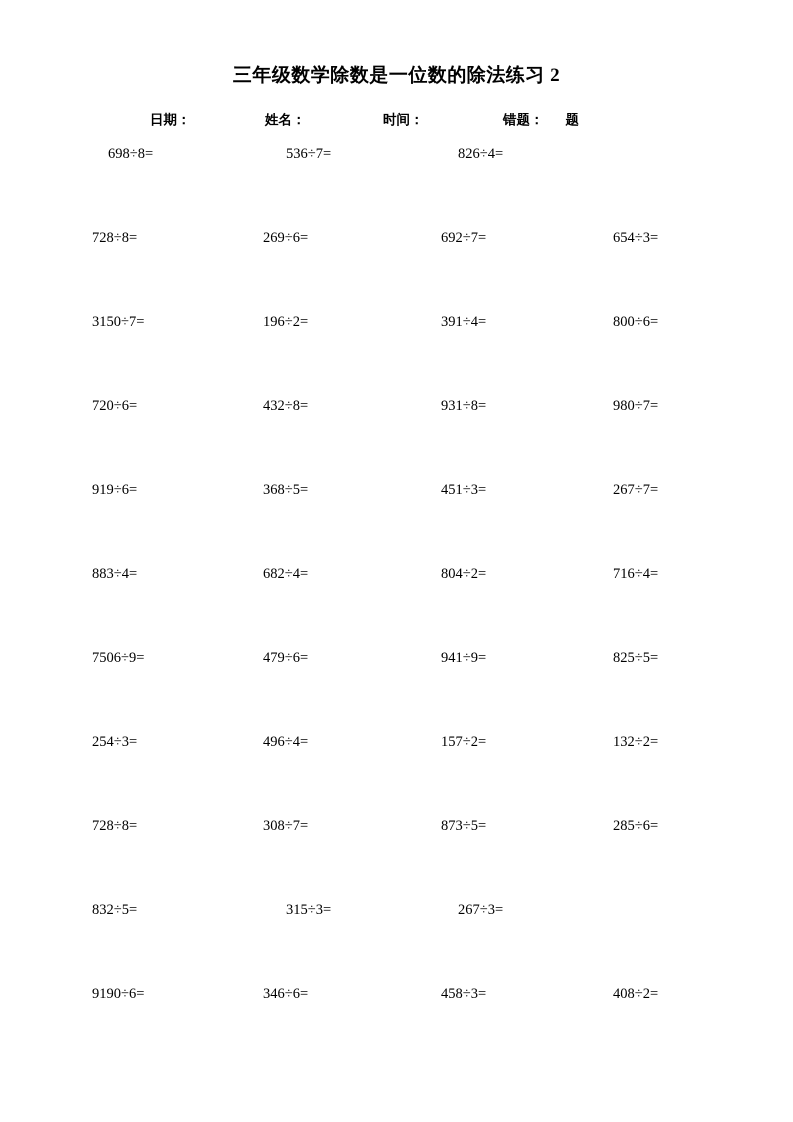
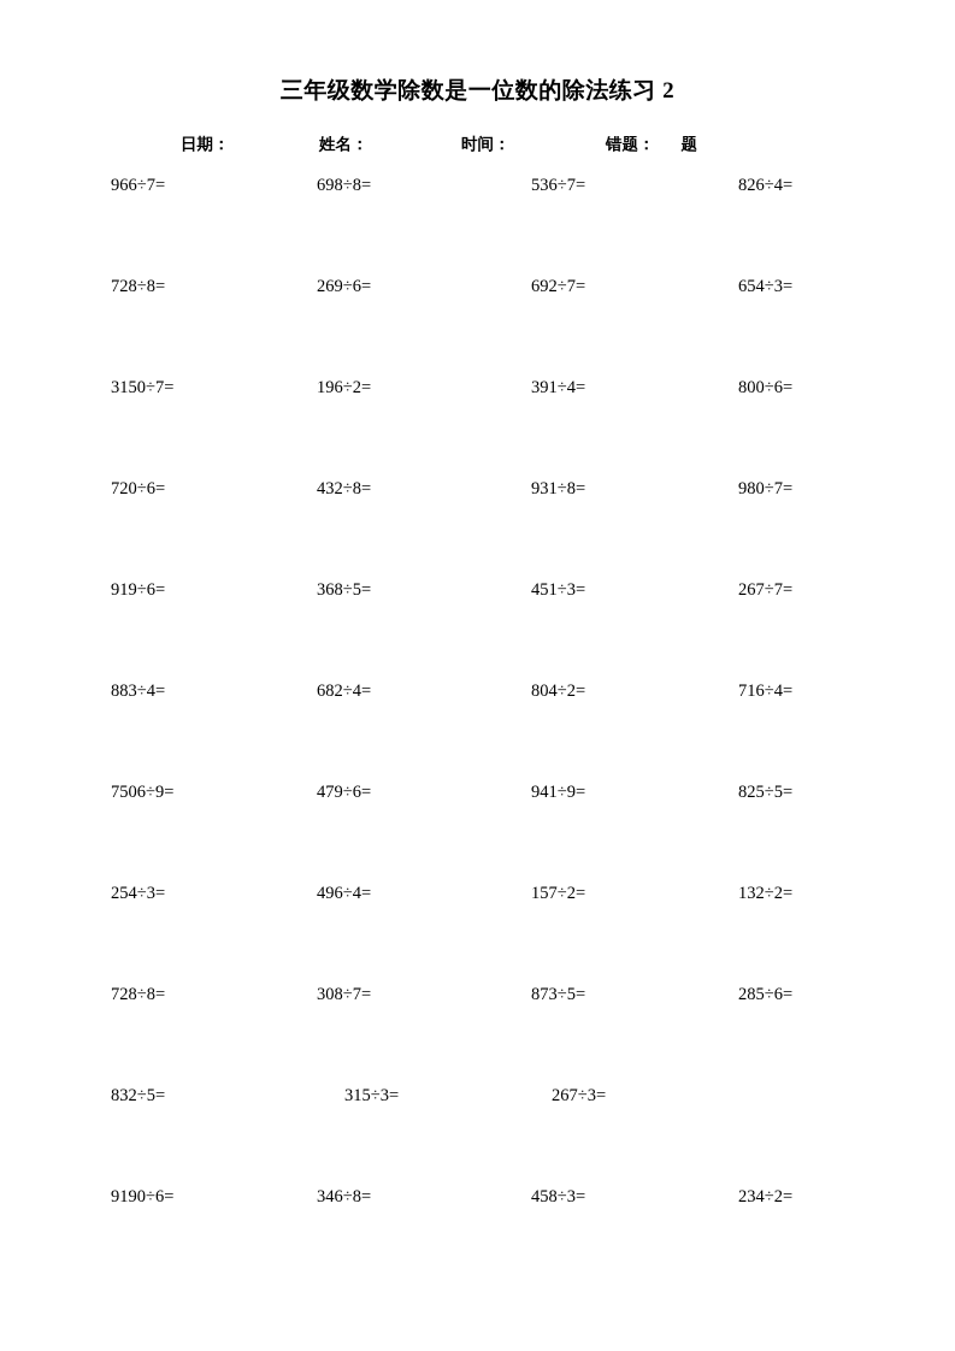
  三年级数学除数是一位数的除法练习 2
  日期：
  姓名：
  时间：
  错题： 题
+ 966÷7=
  698÷8=
  536÷7=
  826÷4=
  728÷8=
  269÷6=
  692÷7=
  654÷3=
  3150÷7=
  196÷2=
  391÷4=
  800÷6=
  720÷6=
  432÷8=
  931÷8=
  980÷7=
  919÷6=
  368÷5=
  451÷3=
  267÷7=
  883÷4=
  682÷4=
  804÷2=
  716÷4=
  7506÷9=
  479÷6=
  941÷9=
  825÷5=
  254÷3=
  496÷4=
  157÷2=
  132÷2=
  728÷8=
  308÷7=
  873÷5=
  285÷6=
  832÷5=
  315÷3=
  267÷3=
  9190÷6=
- 346÷6=
+ 346÷8=
  458÷3=
- 408÷2=
+ 234÷2=
